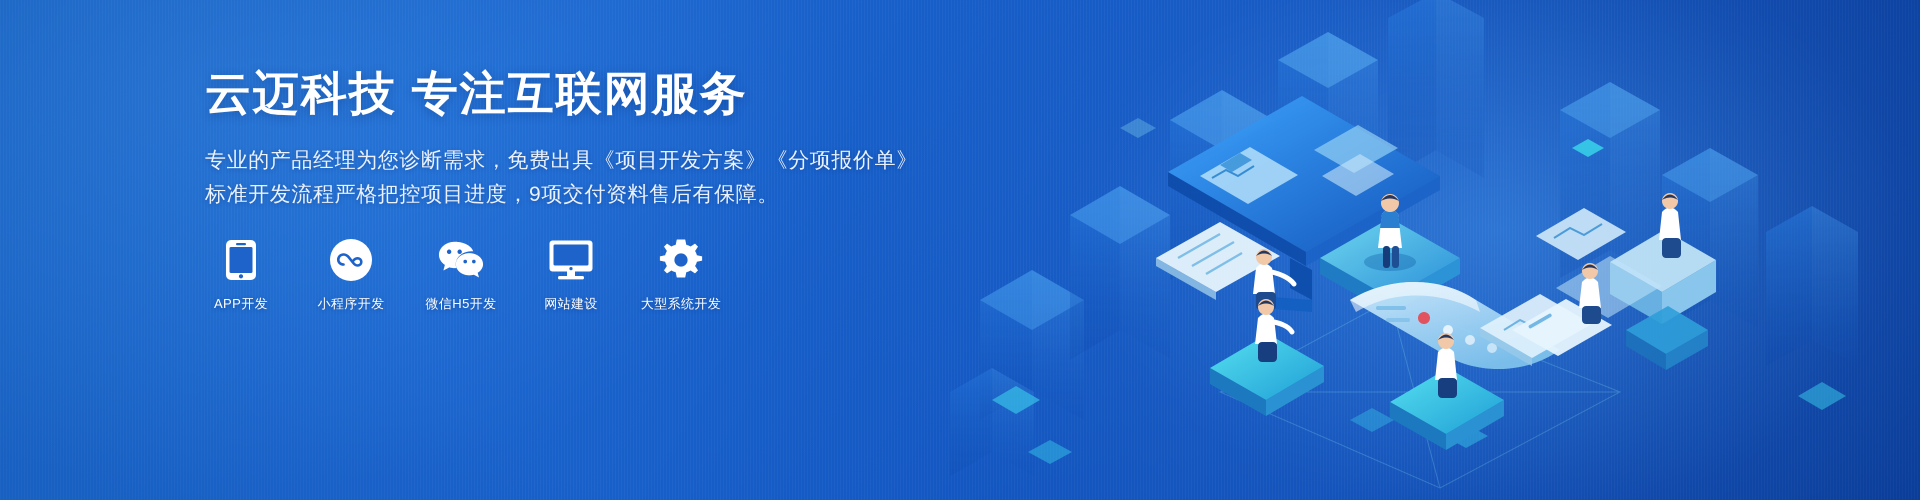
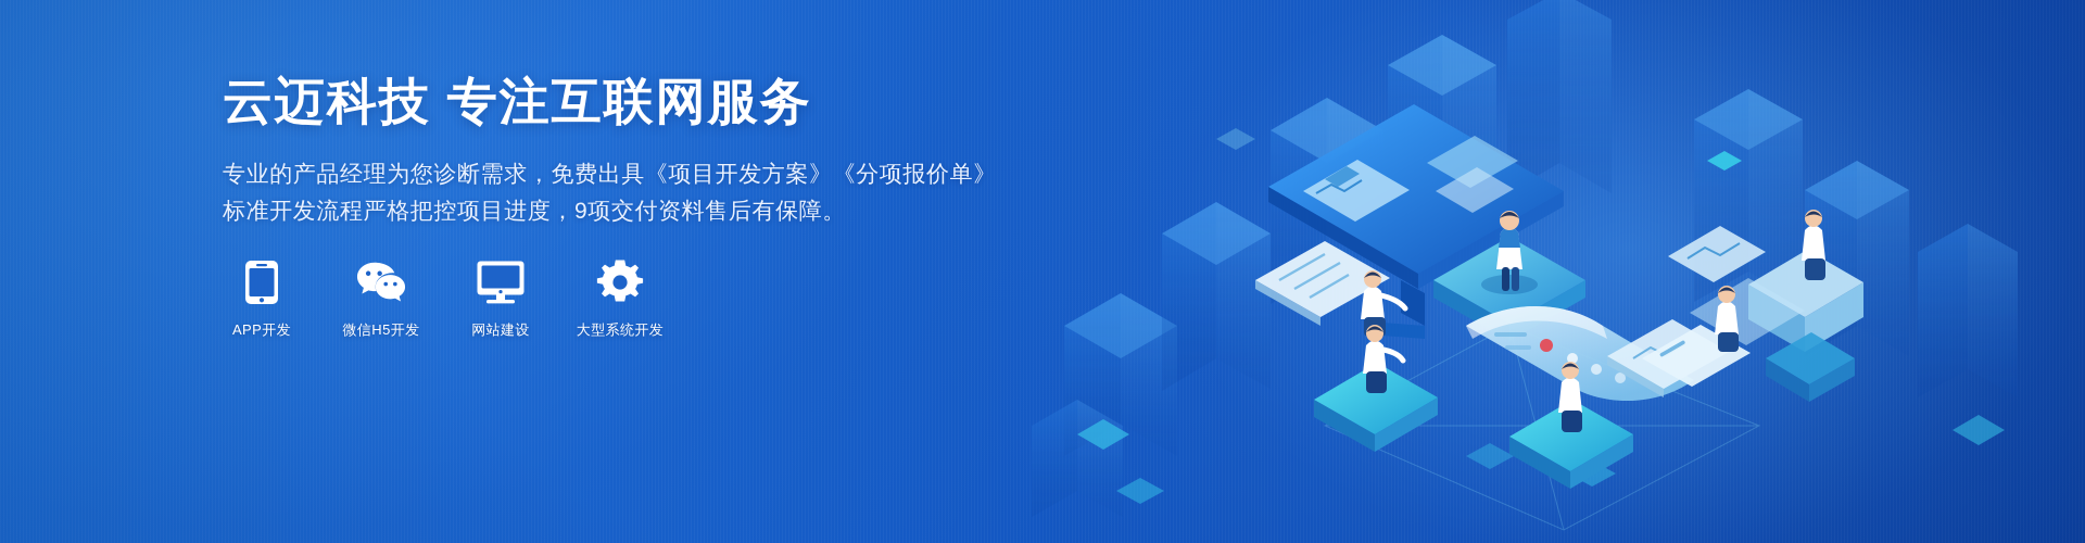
  云迈科技 专注互联网服务
  专业的产品经理为您诊断需求，免费出具《项目开发方案》《分项报价单》
  标准开发流程严格把控项目进度，9项交付资料售后有保障。
  APP开发
- 小程序开发
  微信H5开发
  网站建设
  大型系统开发
